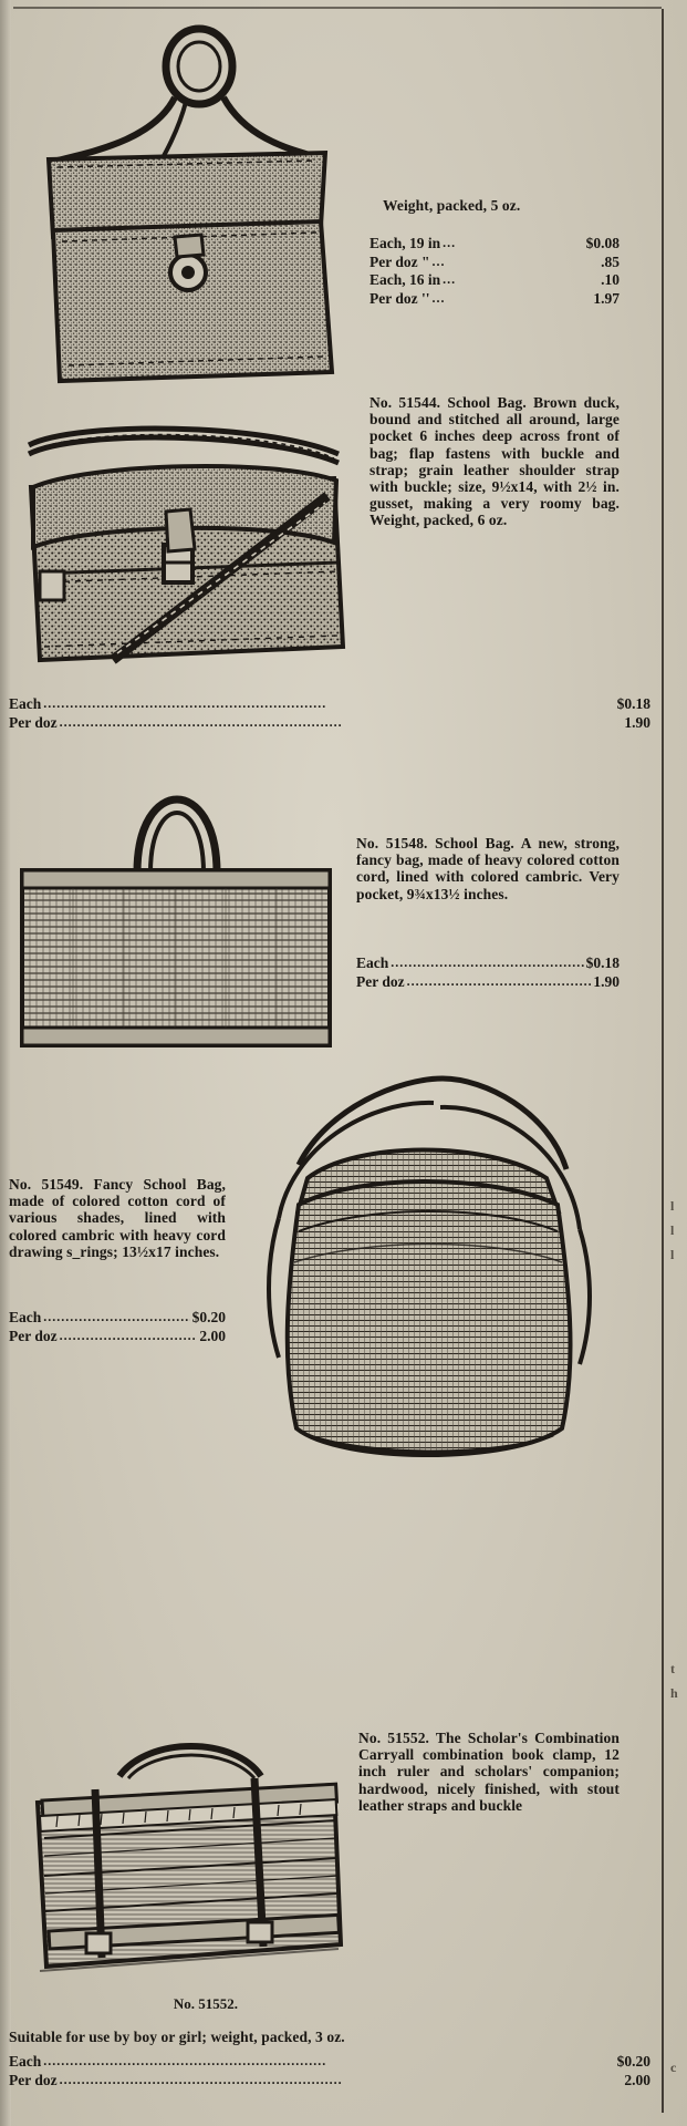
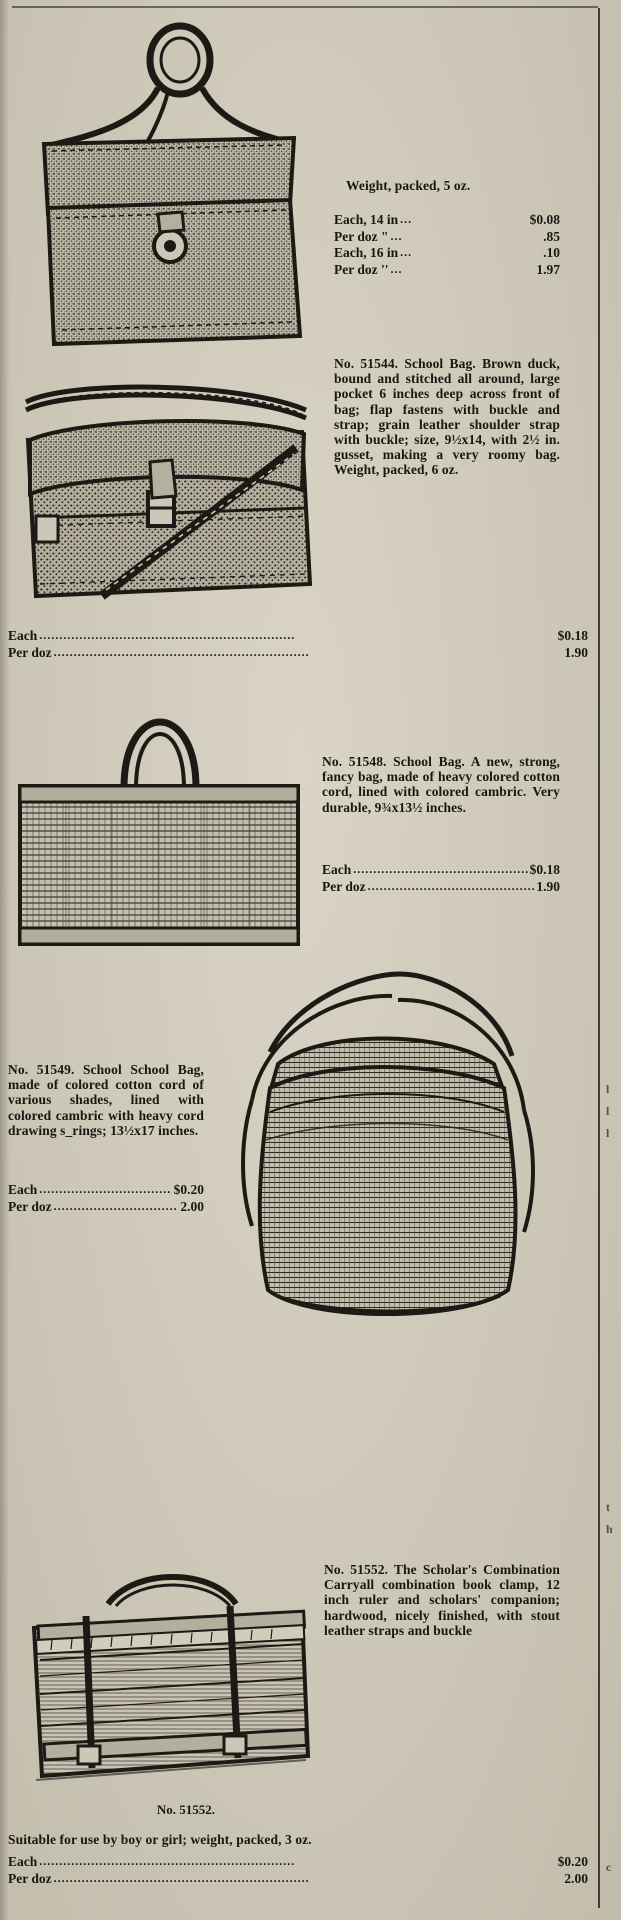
  Weight, packed, 5 oz.
- Each, 19 in
+ Each, 14 in
  ...
  $0.08
  Per doz "
  ...
  .85
  Each, 16 in
  ...
  .10
  Per doz ''
  ...
  1.97
  No. 51544. School Bag. Brown duck, bound and stitched all around, large pocket 6 inches deep across front of bag; flap fastens with buckle and strap; grain leather shoulder strap with buckle; size, 9½x14, with 2½ in. gusset, making a very roomy bag. Weight, packed, 6 oz.
  Each
  ................................................................
  $0.18
  Per doz
  ................................................................
  1.90
- No. 51548. School Bag. A new, strong, fancy bag, made of heavy colored cotton cord, lined with colored cambric. Very pocket, 9¾x13½ inches.
+ No. 51548. School Bag. A new, strong, fancy bag, made of heavy colored cotton cord, lined with colored cambric. Very durable, 9¾x13½ inches.
  Each
  $0.18
  Per doz
  1.90
- No. 51549. Fancy School Bag, made of colored cotton cord of various shades, lined with colored cambric with heavy cord drawing s_rings; 13½x17 inches.
+ No. 51549. School School Bag, made of colored cotton cord of various shades, lined with colored cambric with heavy cord drawing s_rings; 13½x17 inches.
  Each
  $0.20
  Per doz
  2.00
  No. 51552.
  No. 51552. The Scholar's Combination Carryall combination book clamp, 12 inch ruler and scholars' companion; hardwood, nicely finished, with stout leather straps and buckle
  Suitable for use by boy or girl; weight, packed, 3 oz.
  Each
  ................................................................
  $0.20
  Per doz
  ................................................................
  2.00
  l
  l
  l
  t
  h
  c
